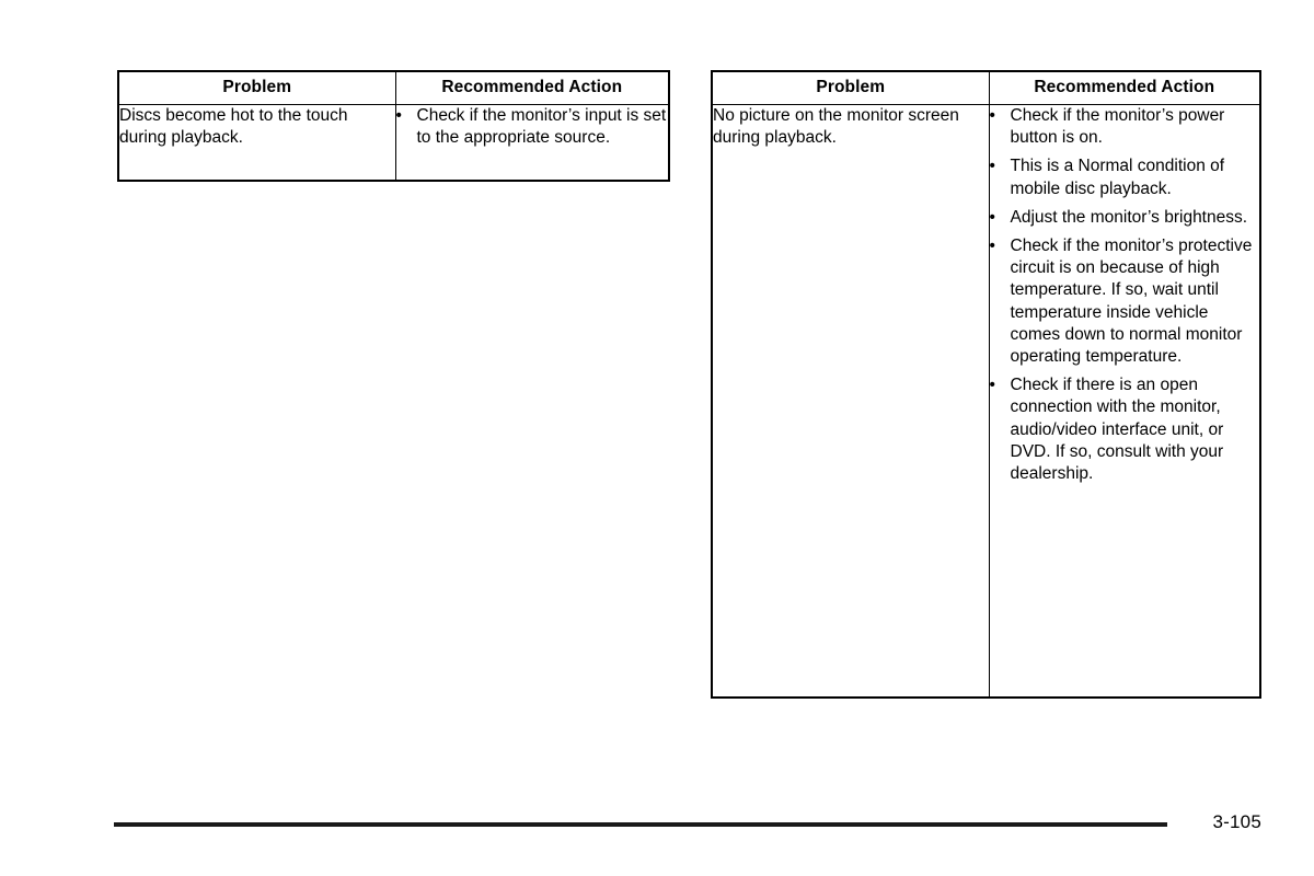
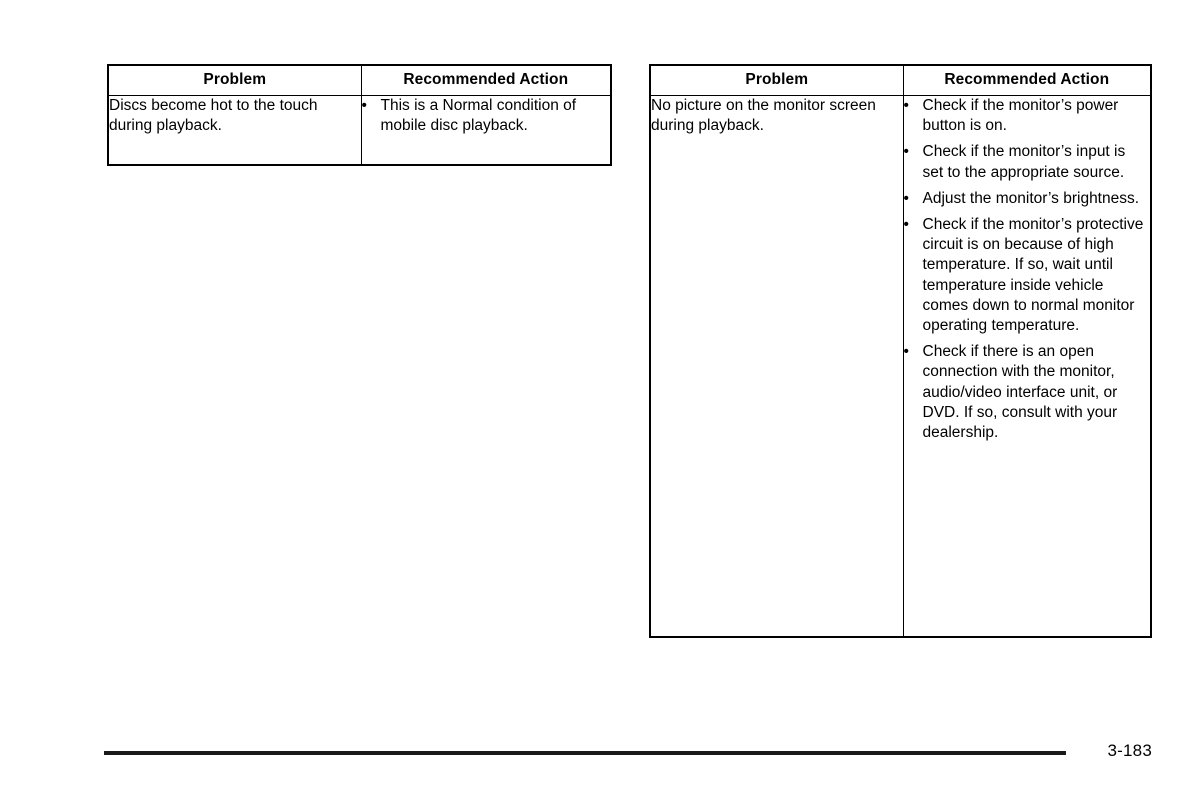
  Problem	Recommended Action
- Discs become hot to the touch during playback.	• Check if the monitor’s input is set to the appropriate source.
+ Discs become hot to the touch during playback.	• This is a Normal condition of mobile disc playback.
  Problem	Recommended Action
- No picture on the monitor screen during playback.	• Check if the monitor’s power button is on. • This is a Normal condition of mobile disc playback. • Adjust the monitor’s brightness. • Check if the monitor’s protective circuit is on because of high temperature. If so, wait until temperature inside vehicle comes down to normal monitor operating temperature. • Check if there is an open connection with the monitor, audio/video interface unit, or DVD. If so, consult with your dealership.
+ No picture on the monitor screen during playback.	• Check if the monitor’s power button is on. • Check if the monitor’s input is set to the appropriate source. • Adjust the monitor’s brightness. • Check if the monitor’s protective circuit is on because of high temperature. If so, wait until temperature inside vehicle comes down to normal monitor operating temperature. • Check if there is an open connection with the monitor, audio/video interface unit, or DVD. If so, consult with your dealership.
- 3-105
+ 3-183
